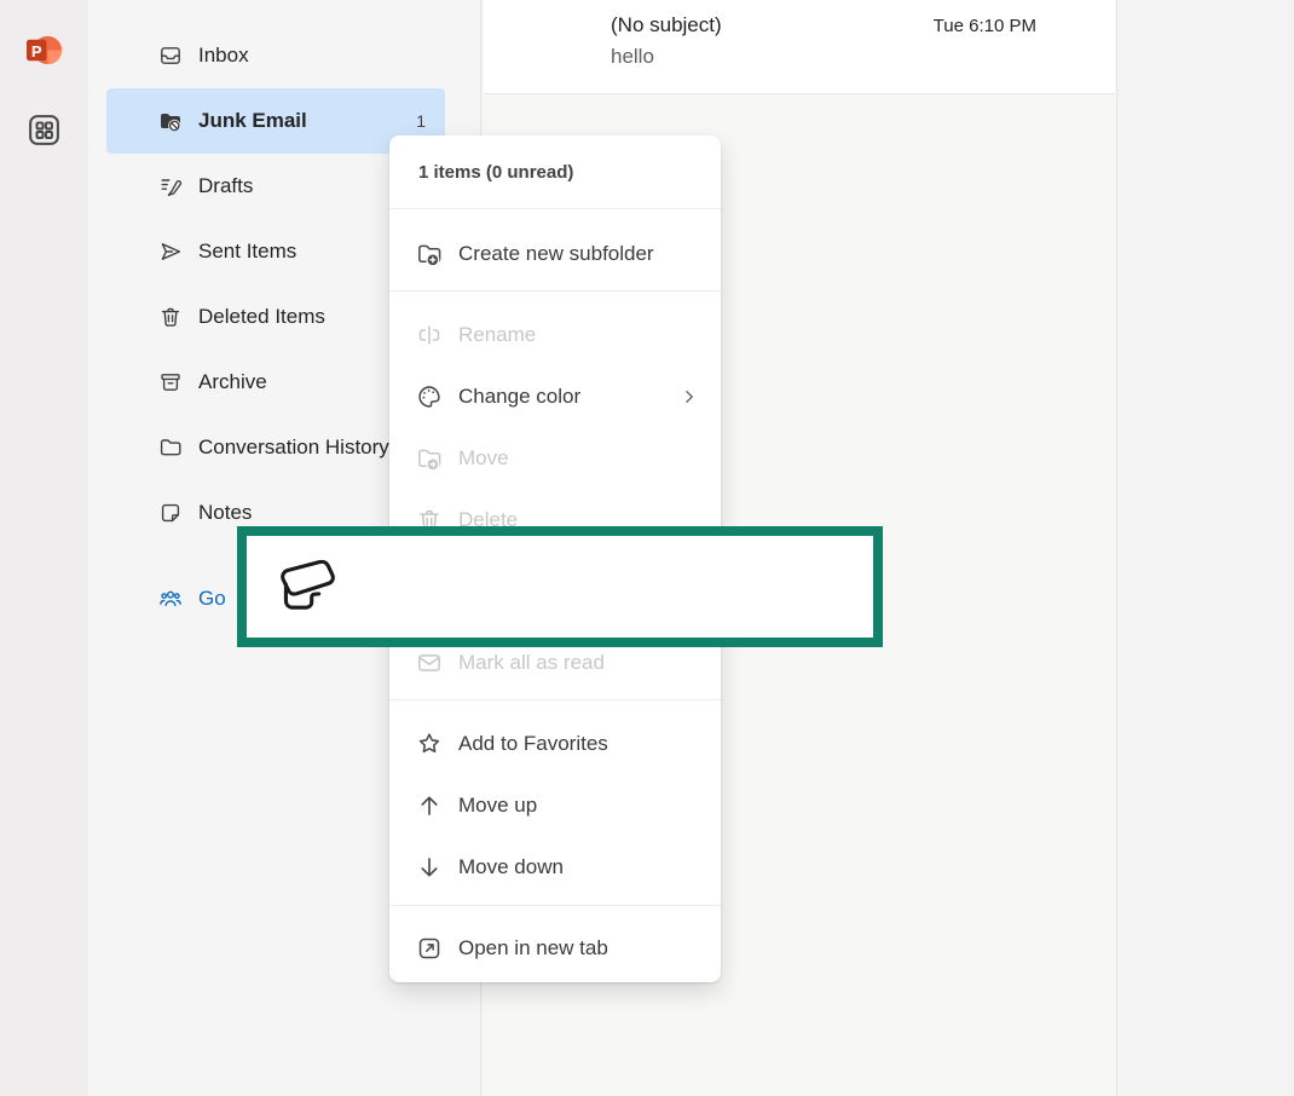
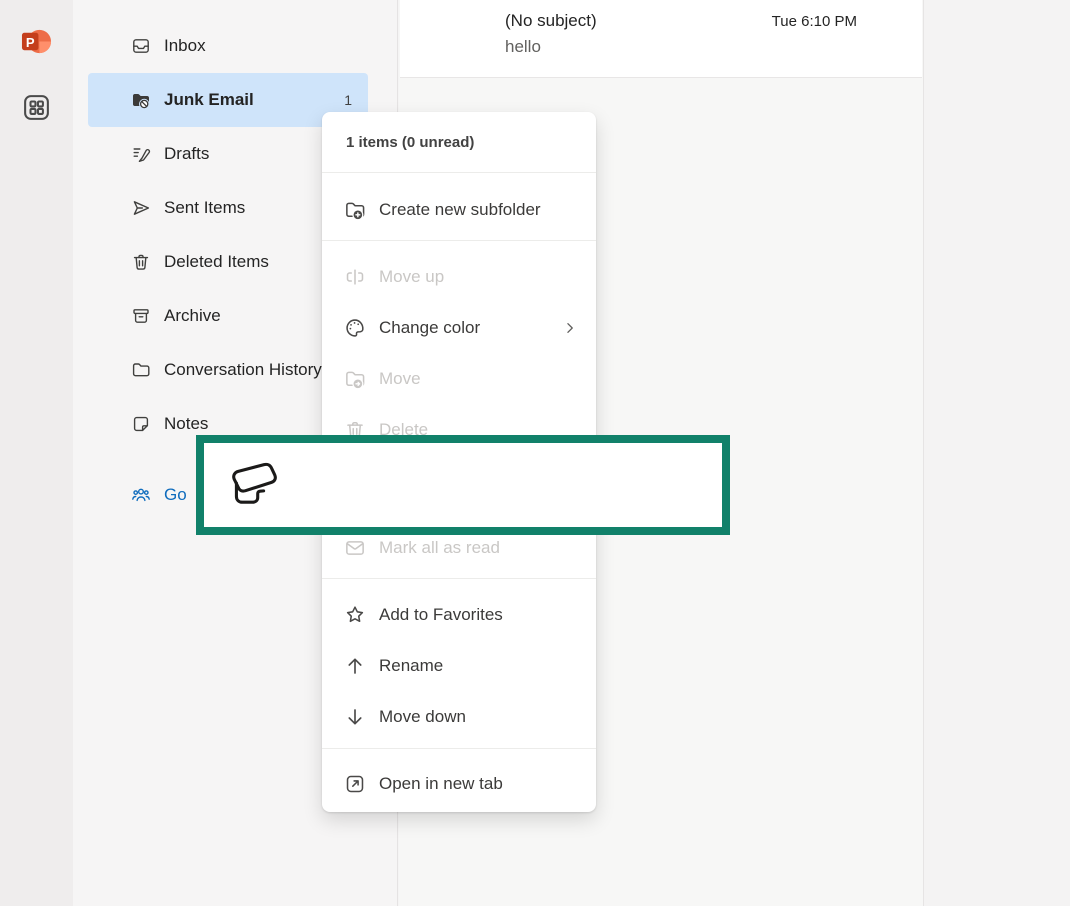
  P
  Inbox
  Junk Email
  1
  Drafts
  Sent Items
  Deleted Items
  Archive
  Conversation History
  Notes
  Go
  (No subject)
  Tue 6:10 PM
  hello
  1 items (0 unread)
  Create new subfolder
- Rename
+ Move up
  Change color
  Move
  Delete
  Mark all as read
  Add to Favorites
- Move up
+ Rename
  Move down
  Open in new tab
